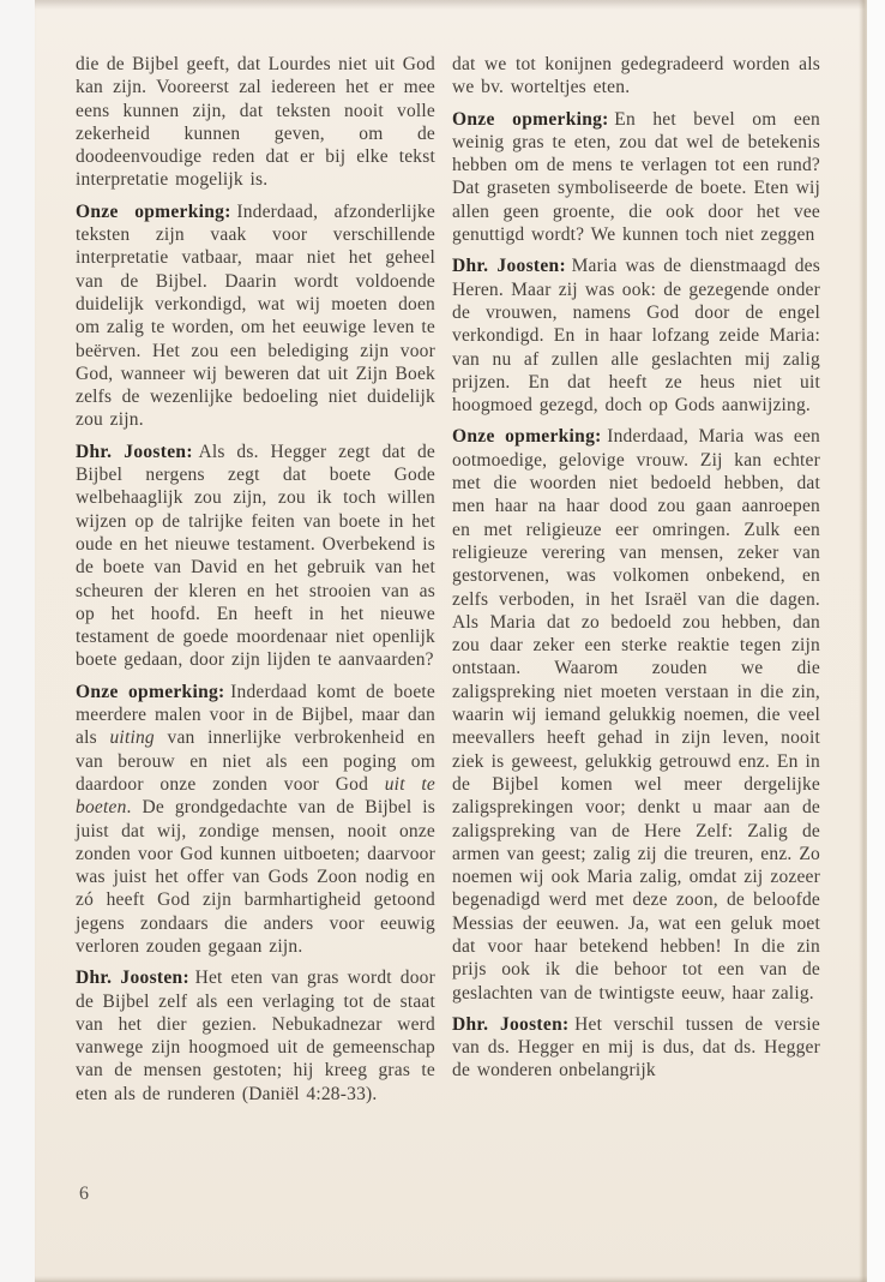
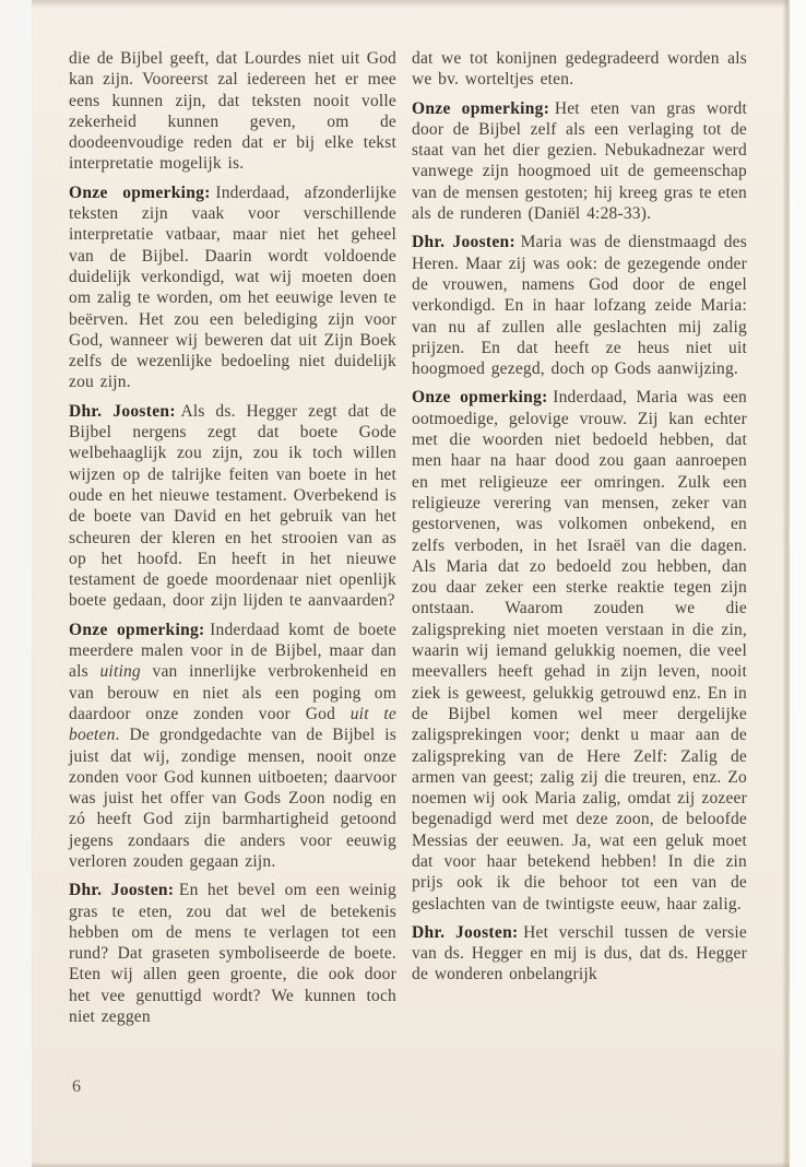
  die de Bijbel geeft, dat Lourdes niet uit God kan zijn. Vooreerst zal iedereen het er mee eens kunnen zijn, dat teksten nooit volle zekerheid kunnen geven, om de doodeenvoudige reden dat er bij elke tekst interpretatie mogelijk is.
  Onze opmerking: Inderdaad, afzonderlijke teksten zijn vaak voor verschillende interpretatie vatbaar, maar niet het geheel van de Bijbel. Daarin wordt voldoende duidelijk verkondigd, wat wij moeten doen om zalig te worden, om het eeuwige leven te beërven. Het zou een belediging zijn voor God, wanneer wij beweren dat uit Zijn Boek zelfs de wezenlijke bedoeling niet duidelijk zou zijn.
  Dhr. Joosten: Als ds. Hegger zegt dat de Bijbel nergens zegt dat boete Gode welbehaaglijk zou zijn, zou ik toch willen wijzen op de talrijke feiten van boete in het oude en het nieuwe testament. Overbekend is de boete van David en het gebruik van het scheuren der kleren en het strooien van as op het hoofd. En heeft in het nieuwe testament de goede moordenaar niet openlijk boete gedaan, door zijn lijden te aanvaarden?
  Onze opmerking: Inderdaad komt de boete meerdere malen voor in de Bijbel, maar dan als uiting van innerlijke verbrokenheid en van berouw en niet als een poging om daardoor onze zonden voor God uit te boeten. De grondgedachte van de Bijbel is juist dat wij, zondige mensen, nooit onze zonden voor God kunnen uitboeten; daarvoor was juist het offer van Gods Zoon nodig en zó heeft God zijn barmhartigheid getoond jegens zondaars die anders voor eeuwig verloren zouden gegaan zijn.
- Dhr. Joosten: Het eten van gras wordt door de Bijbel zelf als een verlaging tot de staat van het dier gezien. Nebukadnezar werd vanwege zijn hoogmoed uit de gemeenschap van de mensen gestoten; hij kreeg gras te eten als de runderen (Daniël 4:28-33).
+ Dhr. Joosten: En het bevel om een weinig gras te eten, zou dat wel de betekenis hebben om de mens te verlagen tot een rund? Dat graseten symboliseerde de boete. Eten wij allen geen groente, die ook door het vee genuttigd wordt? We kunnen toch niet zeggen
  dat we tot konijnen gedegradeerd worden als we bv. worteltjes eten.
- Onze opmerking: En het bevel om een weinig gras te eten, zou dat wel de betekenis hebben om de mens te verlagen tot een rund? Dat graseten symboliseerde de boete. Eten wij allen geen groente, die ook door het vee genuttigd wordt? We kunnen toch niet zeggen
+ Onze opmerking: Het eten van gras wordt door de Bijbel zelf als een verlaging tot de staat van het dier gezien. Nebukadnezar werd vanwege zijn hoogmoed uit de gemeenschap van de mensen gestoten; hij kreeg gras te eten als de runderen (Daniël 4:28-33).
  Dhr. Joosten: Maria was de dienstmaagd des Heren. Maar zij was ook: de gezegende onder de vrouwen, namens God door de engel verkondigd. En in haar lofzang zeide Maria: van nu af zullen alle geslachten mij zalig prijzen. En dat heeft ze heus niet uit hoogmoed gezegd, doch op Gods aanwijzing.
  Onze opmerking: Inderdaad, Maria was een ootmoedige, gelovige vrouw. Zij kan echter met die woorden niet bedoeld hebben, dat men haar na haar dood zou gaan aanroepen en met religieuze eer omringen. Zulk een religieuze verering van mensen, zeker van gestorvenen, was volkomen onbekend, en zelfs verboden, in het Israël van die dagen. Als Maria dat zo bedoeld zou hebben, dan zou daar zeker een sterke reaktie tegen zijn ontstaan. Waarom zouden we die zaligspreking niet moeten verstaan in die zin, waarin wij iemand gelukkig noemen, die veel meevallers heeft gehad in zijn leven, nooit ziek is geweest, gelukkig getrouwd enz. En in de Bijbel komen wel meer dergelijke zaligsprekingen voor; denkt u maar aan de zaligspreking van de Here Zelf: Zalig de armen van geest; zalig zij die treuren, enz. Zo noemen wij ook Maria zalig, omdat zij zozeer begenadigd werd met deze zoon, de beloofde Messias der eeuwen. Ja, wat een geluk moet dat voor haar betekend hebben! In die zin prijs ook ik die behoor tot een van de geslachten van de twintigste eeuw, haar zalig.
  Dhr. Joosten: Het verschil tussen de versie van ds. Hegger en mij is dus, dat ds. Hegger de wonderen onbelangrijk
  6
